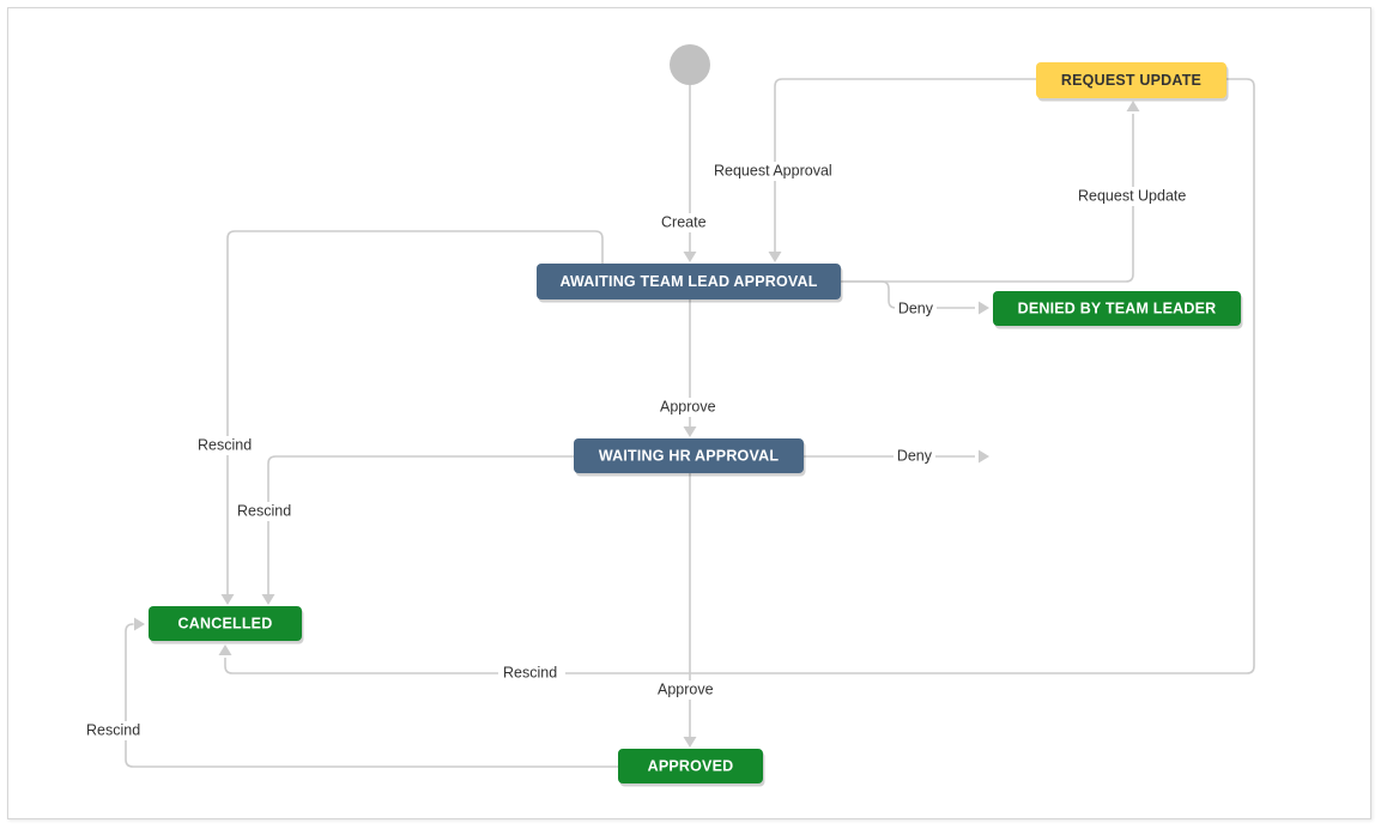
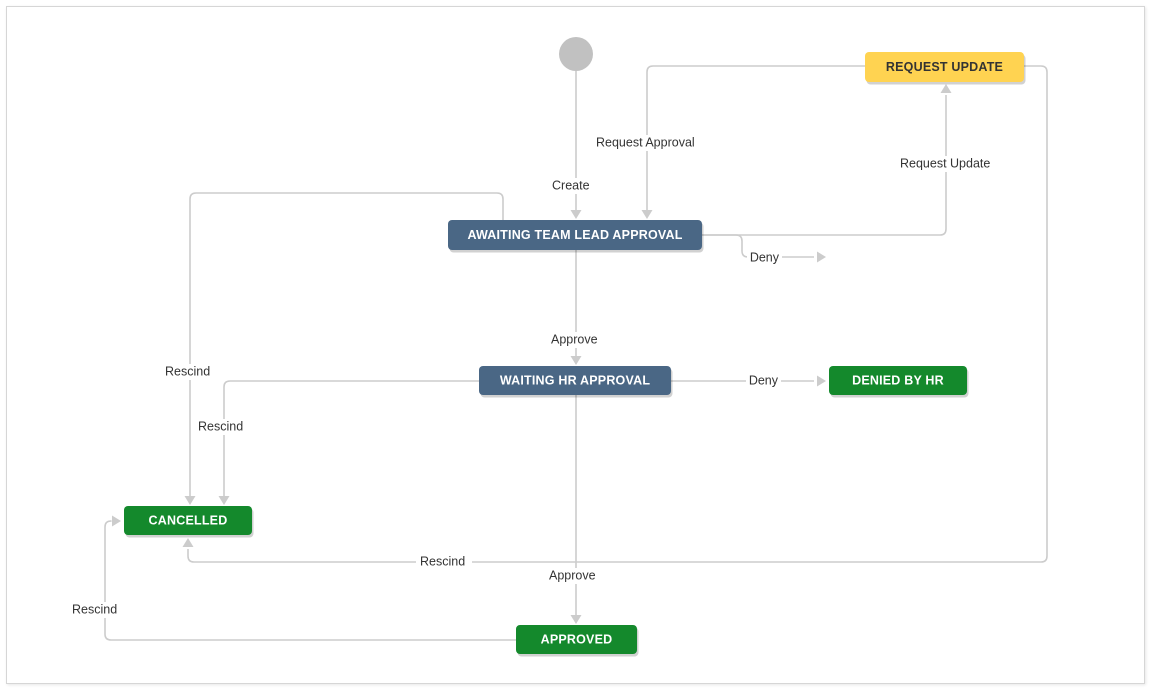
  Create
  Request Approval
  Request Update
  Deny
  Approve
  Rescind
  Deny
  Approve
  Rescind
  Rescind
  Rescind
  AWAITING TEAM LEAD APPROVAL
  REQUEST UPDATE
- DENIED BY TEAM LEADER
  WAITING HR APPROVAL
+ DENIED BY HR
  CANCELLED
  APPROVED
